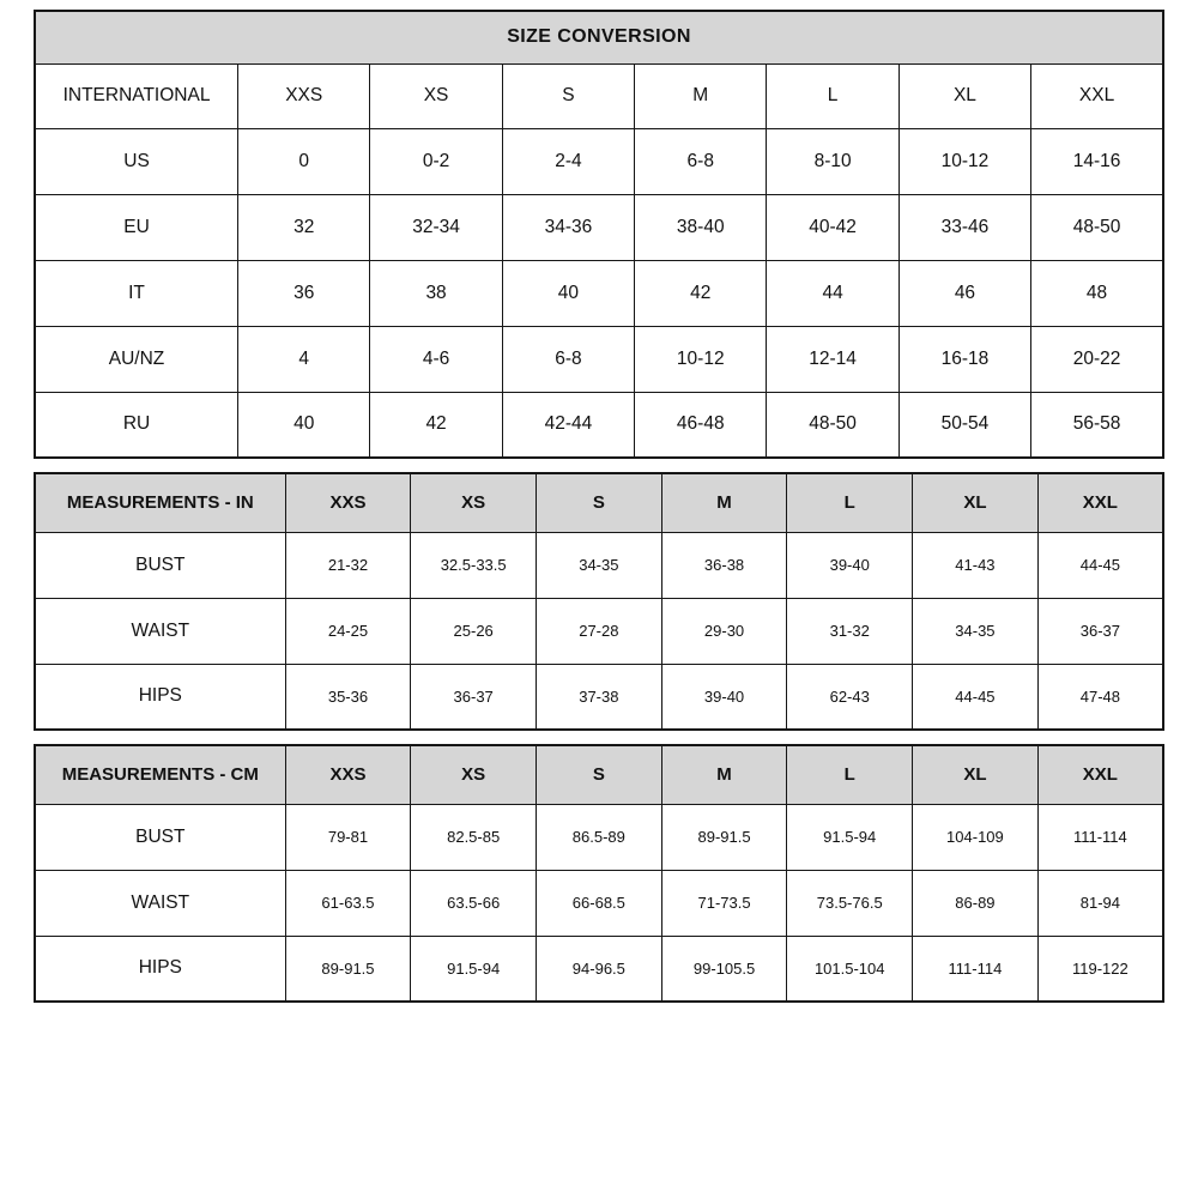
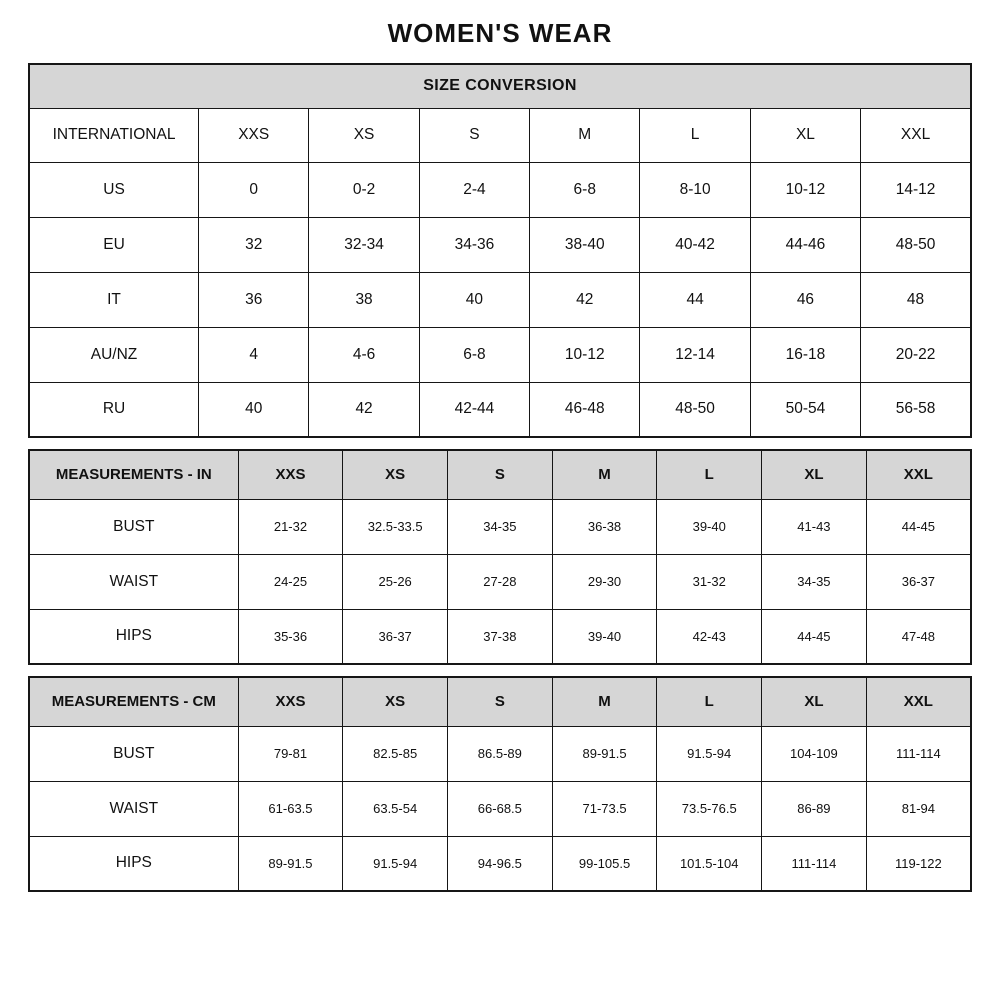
+ WOMEN'S WEAR
  SIZE CONVERSION
  INTERNATIONAL	XXS	XS	S	M	L	XL	XXL
- US	0	0-2	2-4	6-8	8-10	10-12	14-16
+ US	0	0-2	2-4	6-8	8-10	10-12	14-12
- EU	32	32-34	34-36	38-40	40-42	33-46	48-50
+ EU	32	32-34	34-36	38-40	40-42	44-46	48-50
  IT	36	38	40	42	44	46	48
  AU/NZ	4	4-6	6-8	10-12	12-14	16-18	20-22
  RU	40	42	42-44	46-48	48-50	50-54	56-58
  MEASUREMENTS - IN	XXS	XS	S	M	L	XL	XXL
  BUST	21-32	32.5-33.5	34-35	36-38	39-40	41-43	44-45
  WAIST	24-25	25-26	27-28	29-30	31-32	34-35	36-37
- HIPS	35-36	36-37	37-38	39-40	62-43	44-45	47-48
+ HIPS	35-36	36-37	37-38	39-40	42-43	44-45	47-48
  MEASUREMENTS - CM	XXS	XS	S	M	L	XL	XXL
  BUST	79-81	82.5-85	86.5-89	89-91.5	91.5-94	104-109	111-114
- WAIST	61-63.5	63.5-66	66-68.5	71-73.5	73.5-76.5	86-89	81-94
+ WAIST	61-63.5	63.5-54	66-68.5	71-73.5	73.5-76.5	86-89	81-94
  HIPS	89-91.5	91.5-94	94-96.5	99-105.5	101.5-104	111-114	119-122
